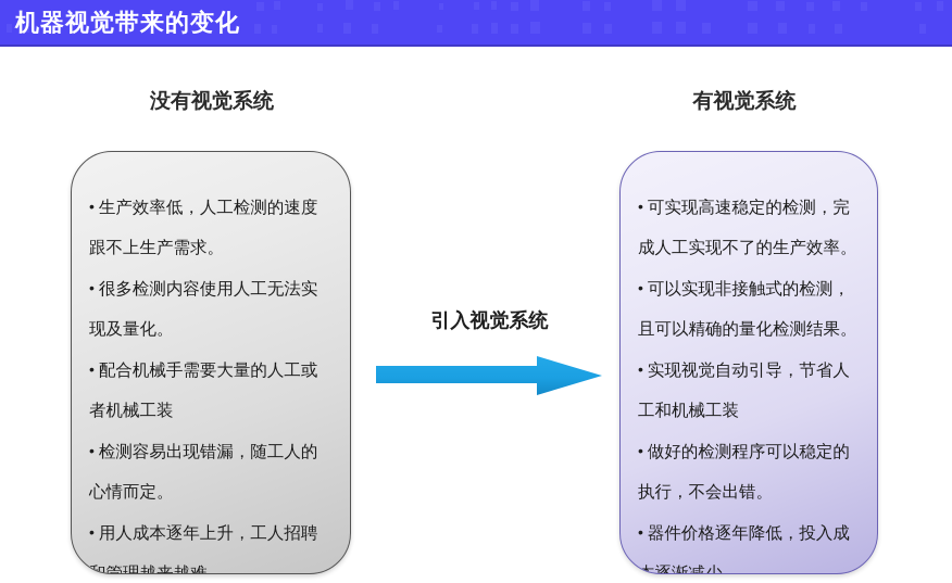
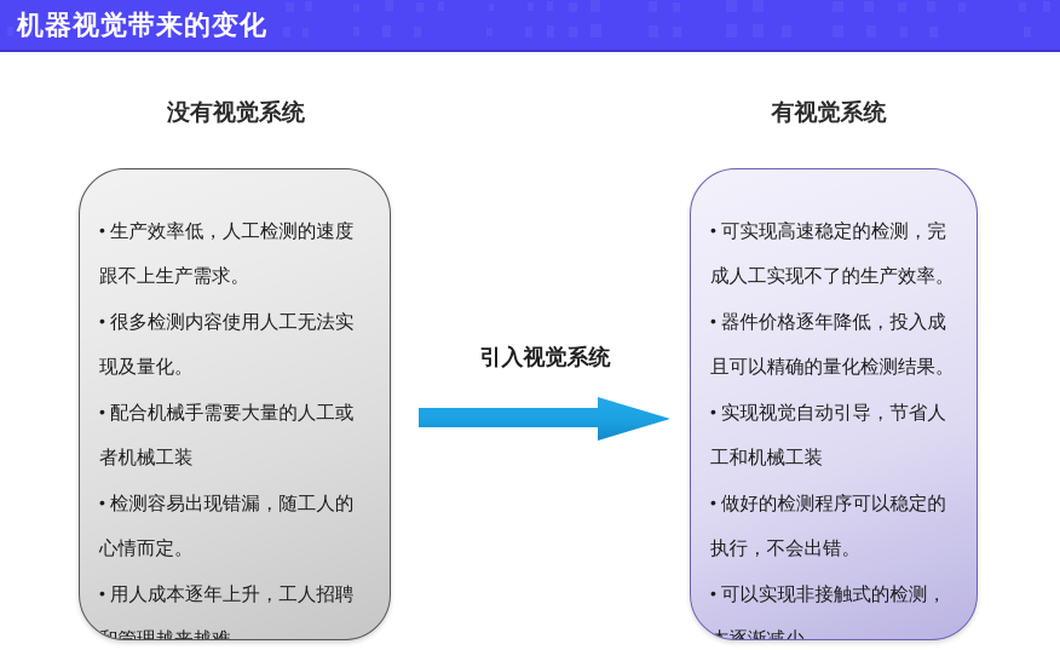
  机器视觉带来的变化
  没有视觉系统
  有视觉系统
  生产效率低，人工检测的速度
  跟不上生产需求。
  很多检测内容使用人工无法实
  现及量化。
  配合机械手需要大量的人工或
  者机械工装
  检测容易出现错漏，随工人的
  心情而定。
  用人成本逐年上升，工人招聘
  可实现高速稳定的检测，完
  成人工实现不了的生产效率。
- 可以实现非接触式的检测，
+ 器件价格逐年降低，投入成
  且可以精确的量化检测结果。
  实现视觉自动引导，节省人
  工和机械工装
  做好的检测程序可以稳定的
  执行，不会出错。
- 器件价格逐年降低，投入成
+ 可以实现非接触式的检测，
  引入视觉系统
